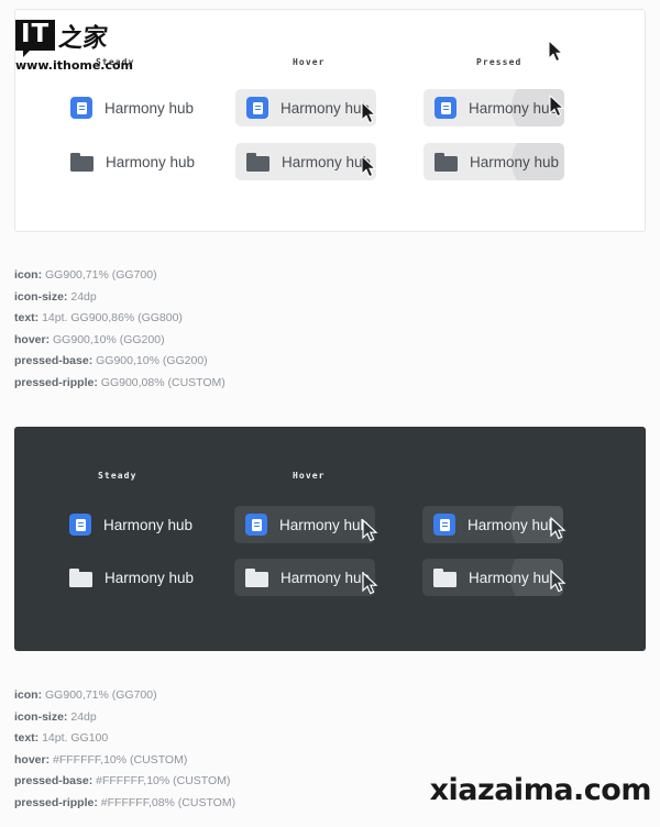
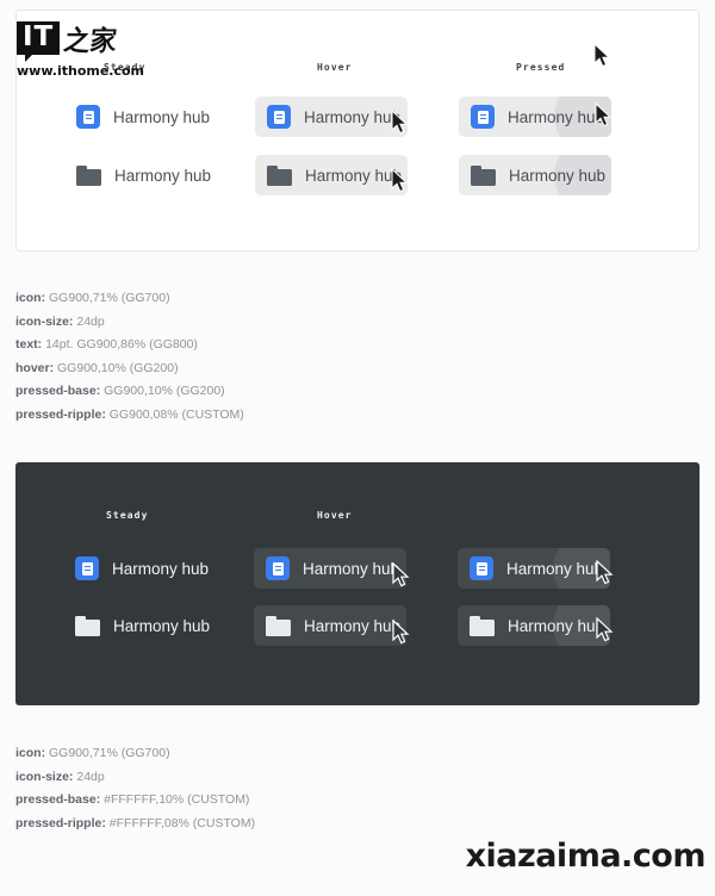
  Steady
  Hover
  Pressed
  Harmony hub
  Harmony hu
  Harmony hu
  Harmony hub
  Harmony hu
  Harmony hub
  icon: GG900,71% (GG700)
  icon-size: 24dp
  text: 14pt. GG900,86% (GG800)
  hover: GG900,10% (GG200)
  pressed-base: GG900,10% (GG200)
  pressed-ripple: GG900,08% (CUSTOM)
  Steady
  Hover
  Harmony hub
  Harmony hu
  Harmony hu
  Harmony hub
  Harmony hu
  Harmony hu
  icon: GG900,71% (GG700)
  icon-size: 24dp
- text: 14pt. GG100
- hover: #FFFFFF,10% (CUSTOM)
  pressed-base: #FFFFFF,10% (CUSTOM)
  pressed-ripple: #FFFFFF,08% (CUSTOM)
  IT
  www.ithome.com
  xiazaima.com
